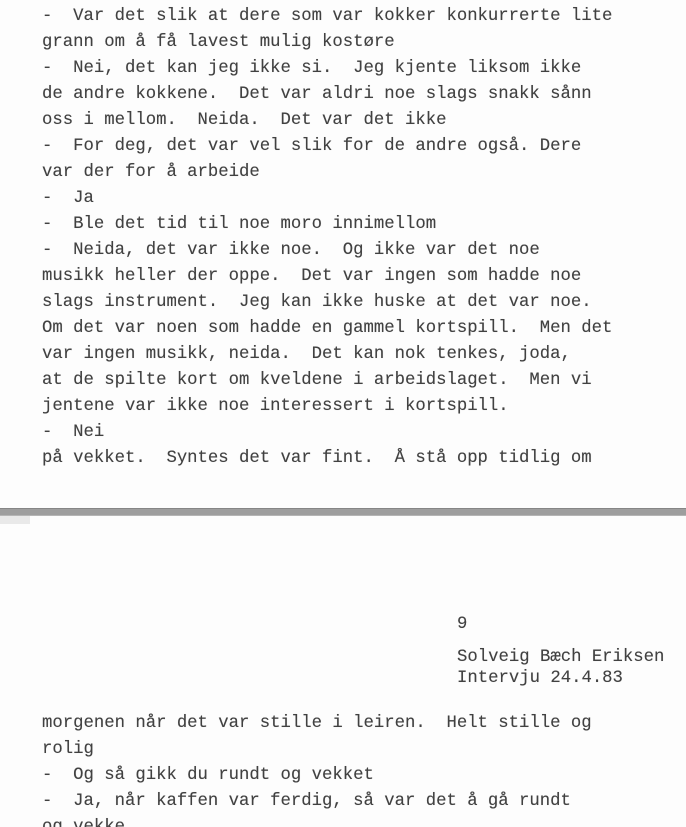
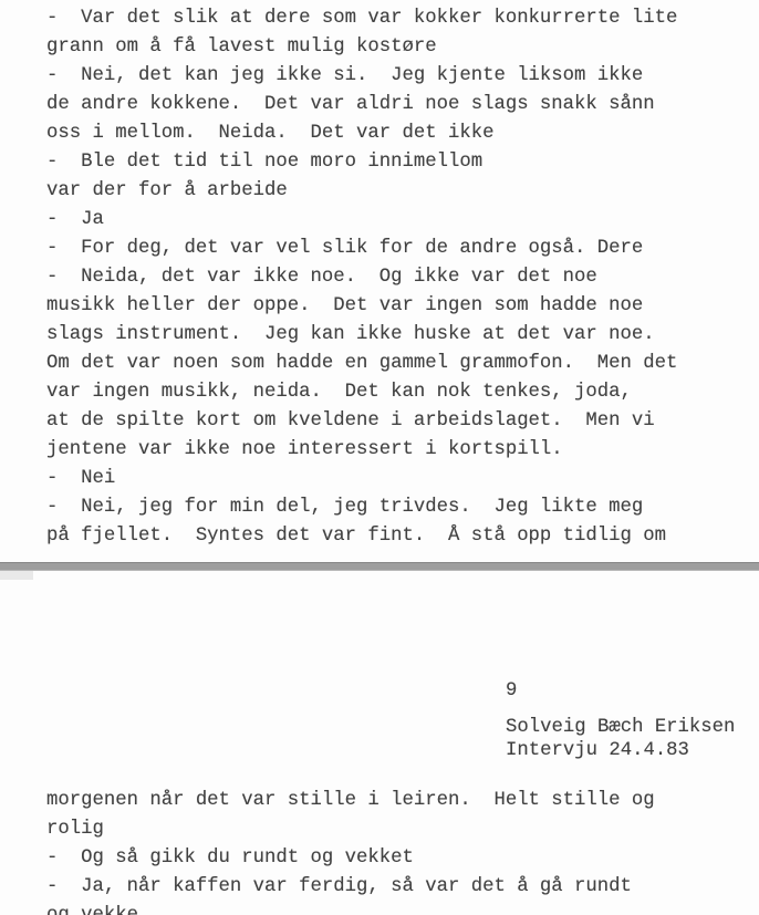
  - Var det slik at dere som var kokker konkurrerte lite
  grann om å få lavest mulig kostøre
  - Nei, det kan jeg ikke si. Jeg kjente liksom ikke
  de andre kokkene. Det var aldri noe slags snakk sånn
  oss i mellom. Neida. Det var det ikke
- - For deg, det var vel slik for de andre også. Dere
+ - Ble det tid til noe moro innimellom
  var der for å arbeide
  - Ja
- - Ble det tid til noe moro innimellom
+ - For deg, det var vel slik for de andre også. Dere
  - Neida, det var ikke noe. Og ikke var det noe
  musikk heller der oppe. Det var ingen som hadde noe
  slags instrument. Jeg kan ikke huske at det var noe.
- Om det var noen som hadde en gammel kortspill. Men det
+ Om det var noen som hadde en gammel grammofon. Men det
  var ingen musikk, neida. Det kan nok tenkes, joda,
  at de spilte kort om kveldene i arbeidslaget. Men vi
  jentene var ikke noe interessert i kortspill.
  - Nei
+ - Nei, jeg for min del, jeg trivdes. Jeg likte meg
- på vekket. Syntes det var fint. Å stå opp tidlig om
+ på fjellet. Syntes det var fint. Å stå opp tidlig om
  9
  Solveig Bæch Eriksen
  Intervju 24.4.83
  morgenen når det var stille i leiren. Helt stille og
  rolig
  - Og så gikk du rundt og vekket
  - Ja, når kaffen var ferdig, så var det å gå rundt
